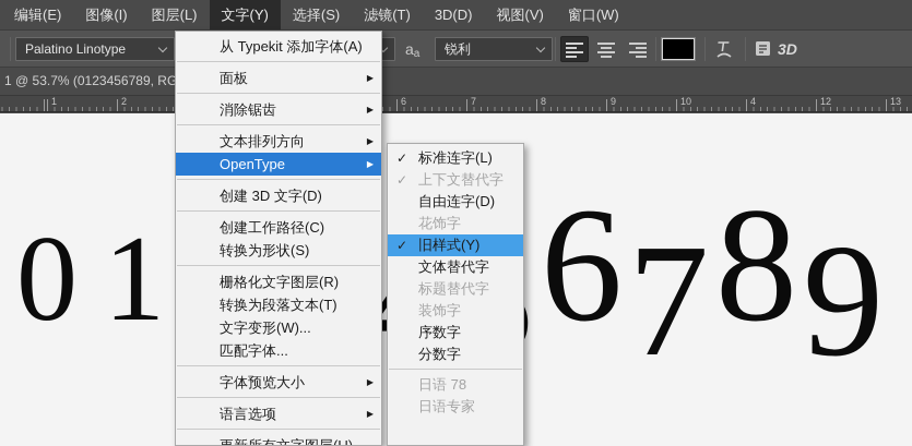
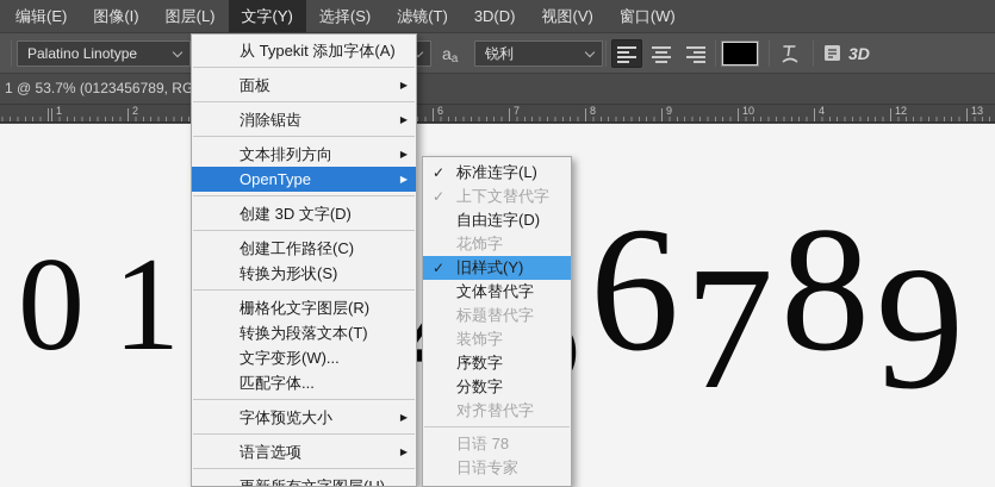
  编辑(E)
  图像(I)
  图层(L)
  文字(Y)
  选择(S)
  滤镜(T)
  3D(D)
  视图(V)
  窗口(W)
  Palatino Linotype
  aa
  锐利
  3D
  1 @ 53.7% (0123456789, RG
  1
  2
  6
  7
  8
  9
  10
  4
  12
  13
  从 Typekit 添加字体(A)
  面板
  ▶
  消除锯齿
  ▶
  文本排列方向
  ▶
  OpenType
  ▶
  创建 3D 文字(D)
  创建工作路径(C)
  转换为形状(S)
  栅格化文字图层(R)
  转换为段落文本(T)
  文字变形(W)...
  匹配字体...
  字体预览大小
  ▶
  语言选项
  ▶
  ✓
  标准连字(L)
  ✓
  上下文替代字
  自由连字(D)
  花饰字
  ✓
  旧样式(Y)
  文体替代字
  标题替代字
  装饰字
  序数字
  分数字
+ 对齐替代字
  日语 78
  日语专家
